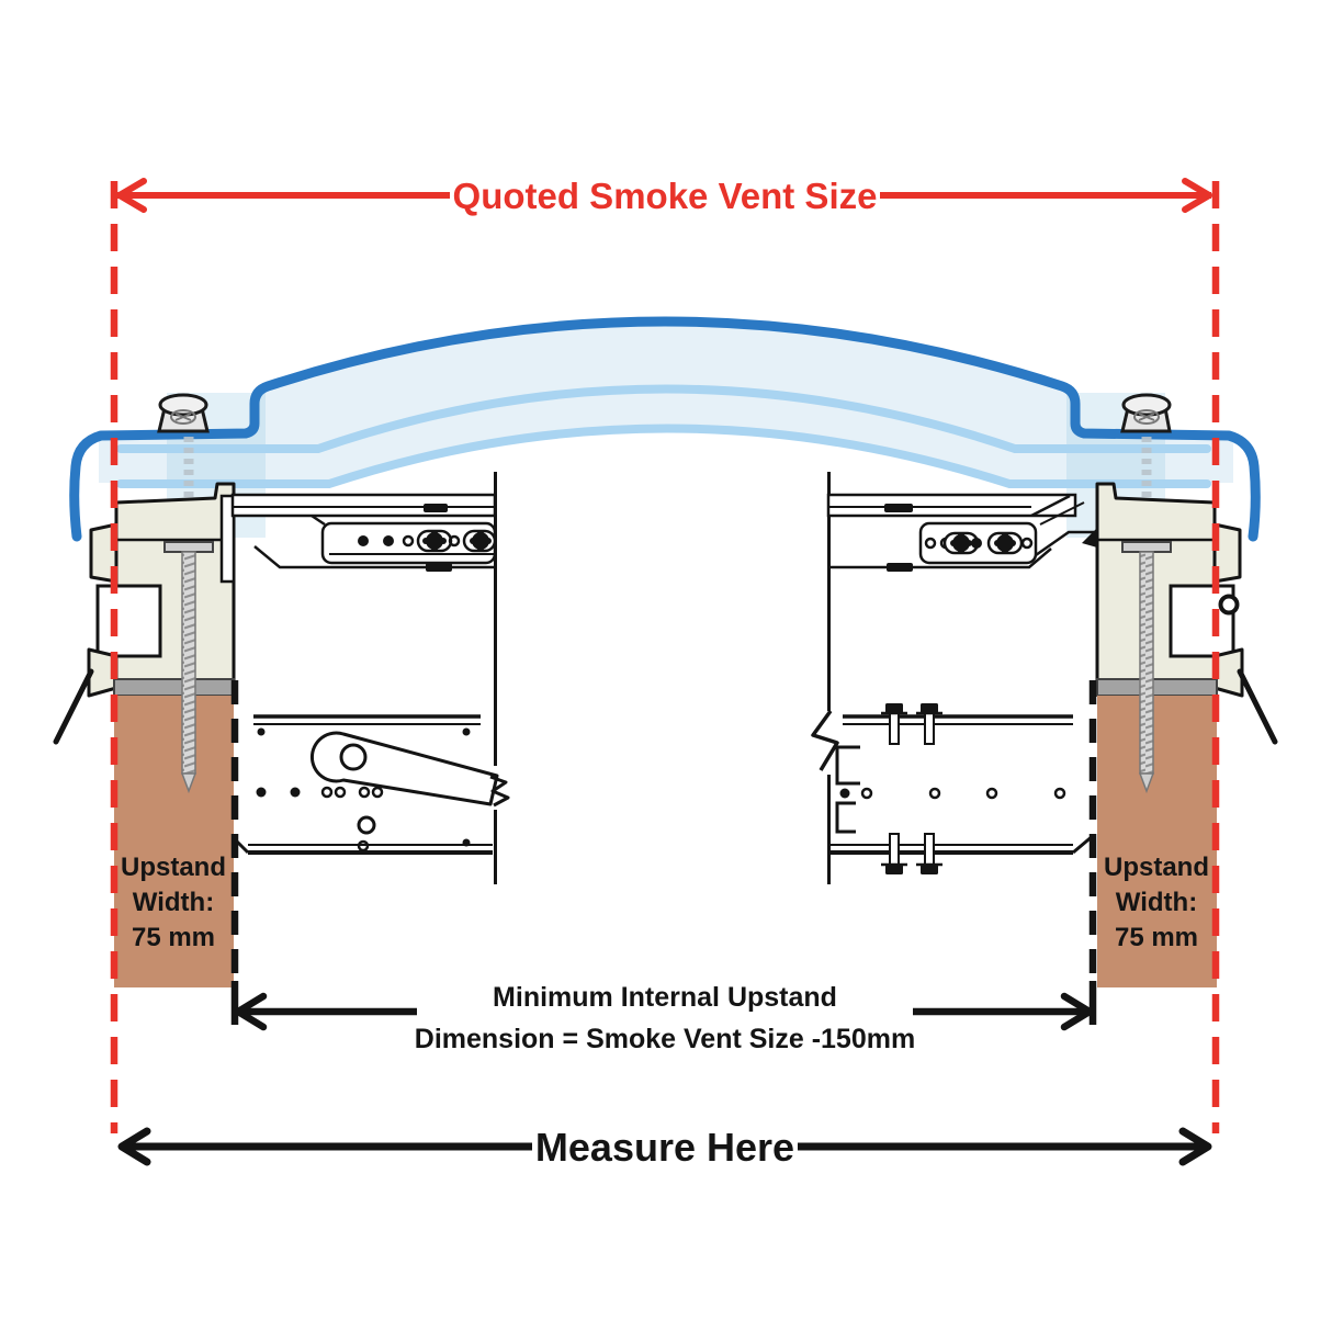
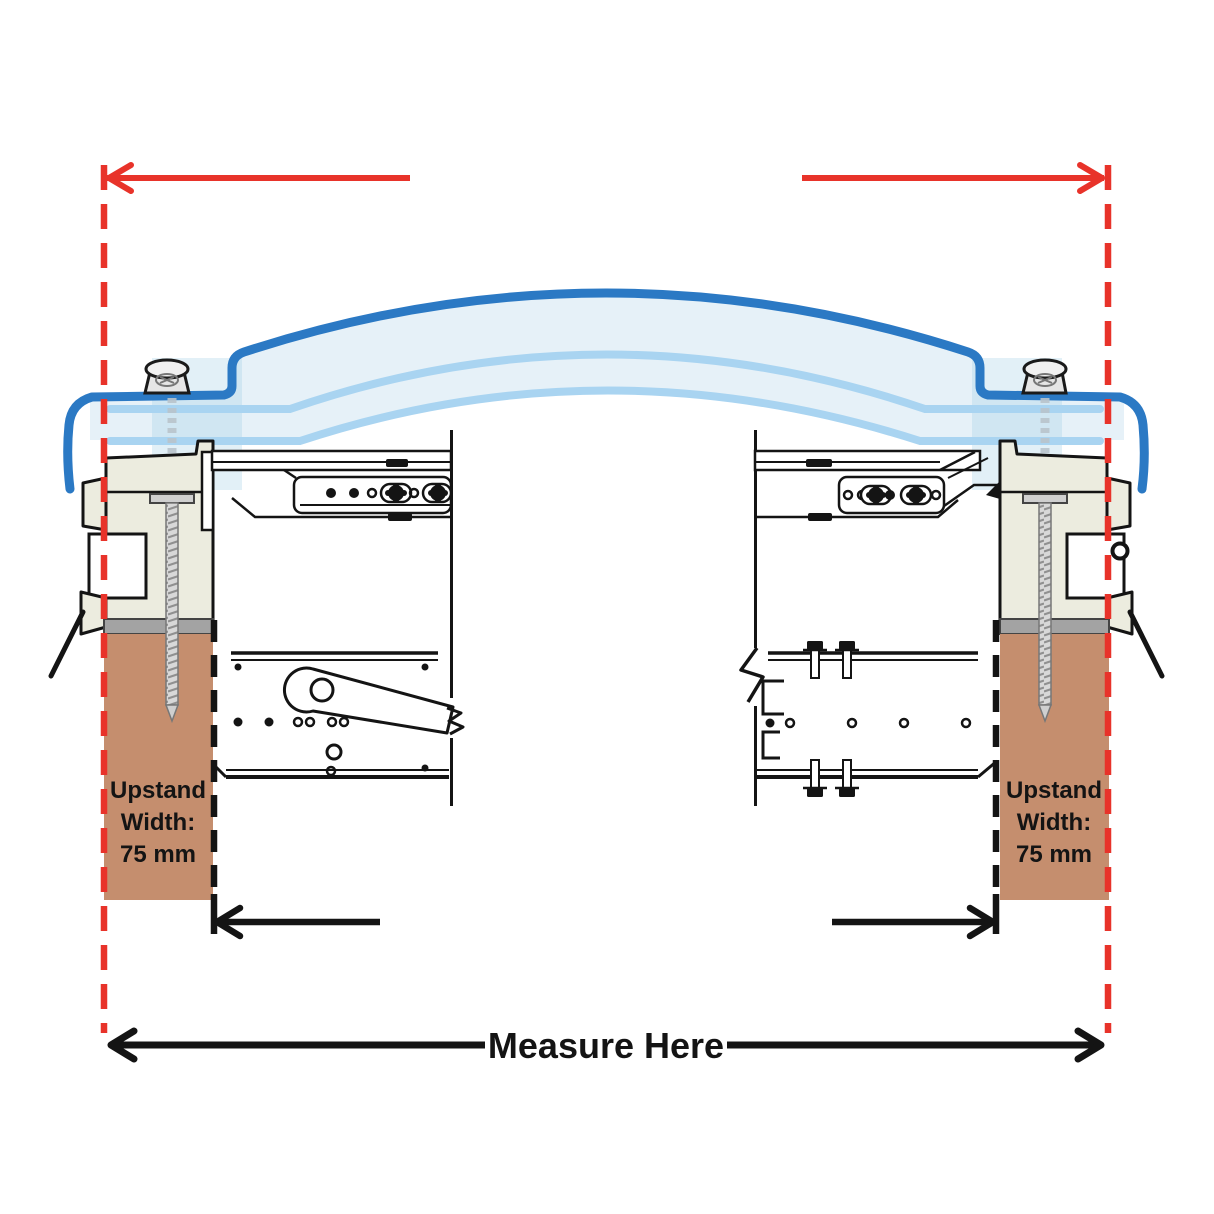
- Quoted Smoke Vent Size
- Minimum Internal Upstand
- Dimension = Smoke Vent Size -150mm
  Measure Here
  Upstand
  Width:
  75 mm
  Upstand
  Width:
  75 mm
